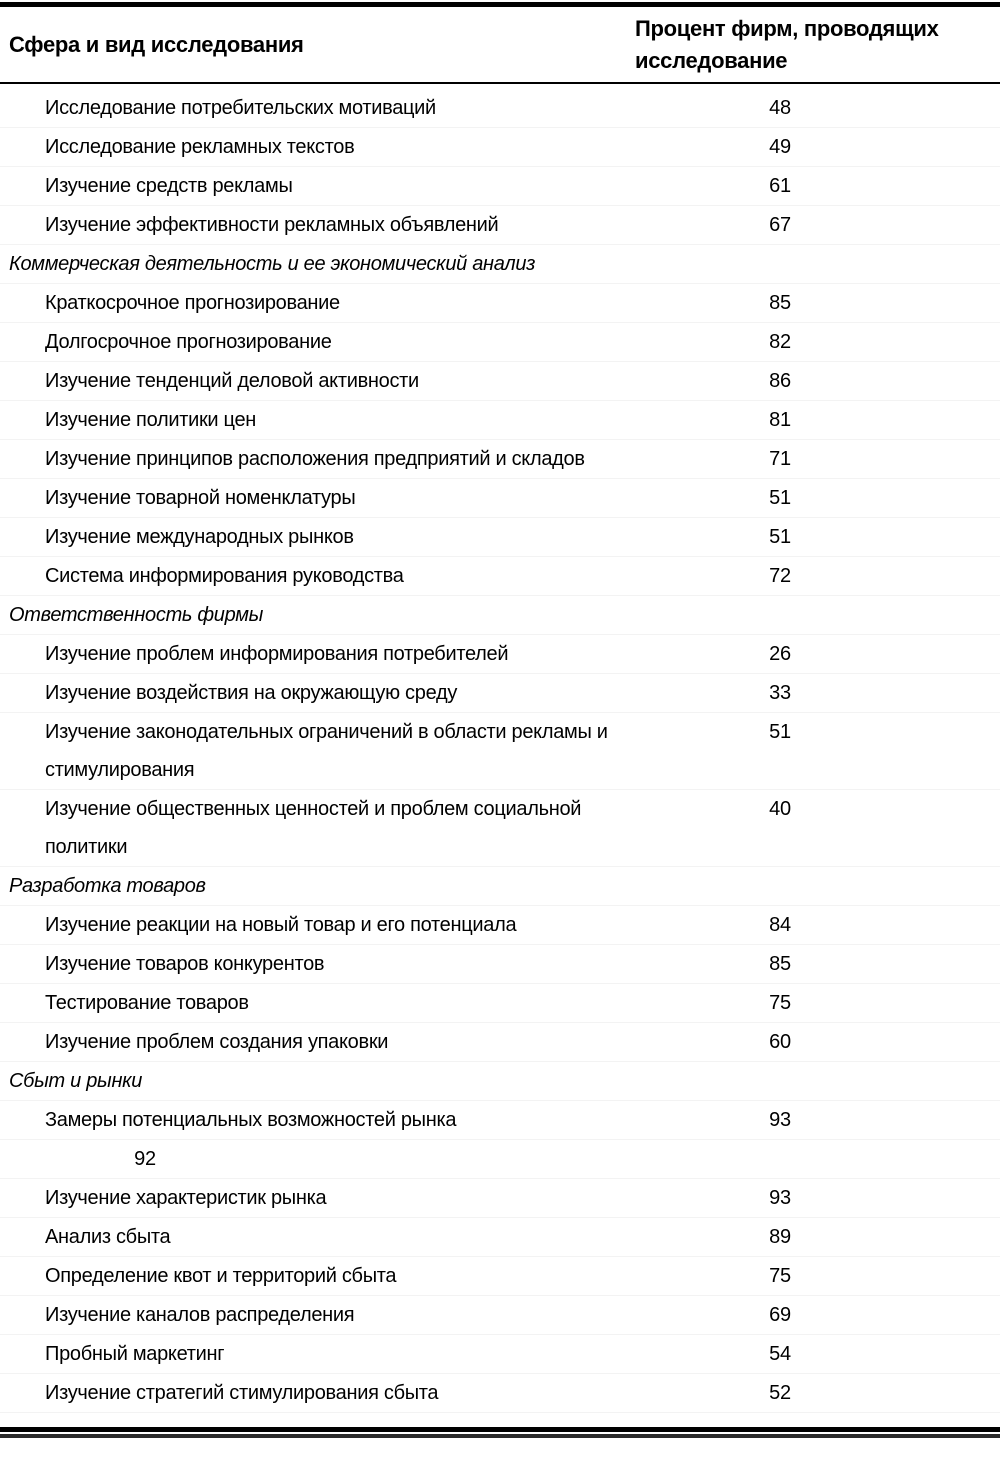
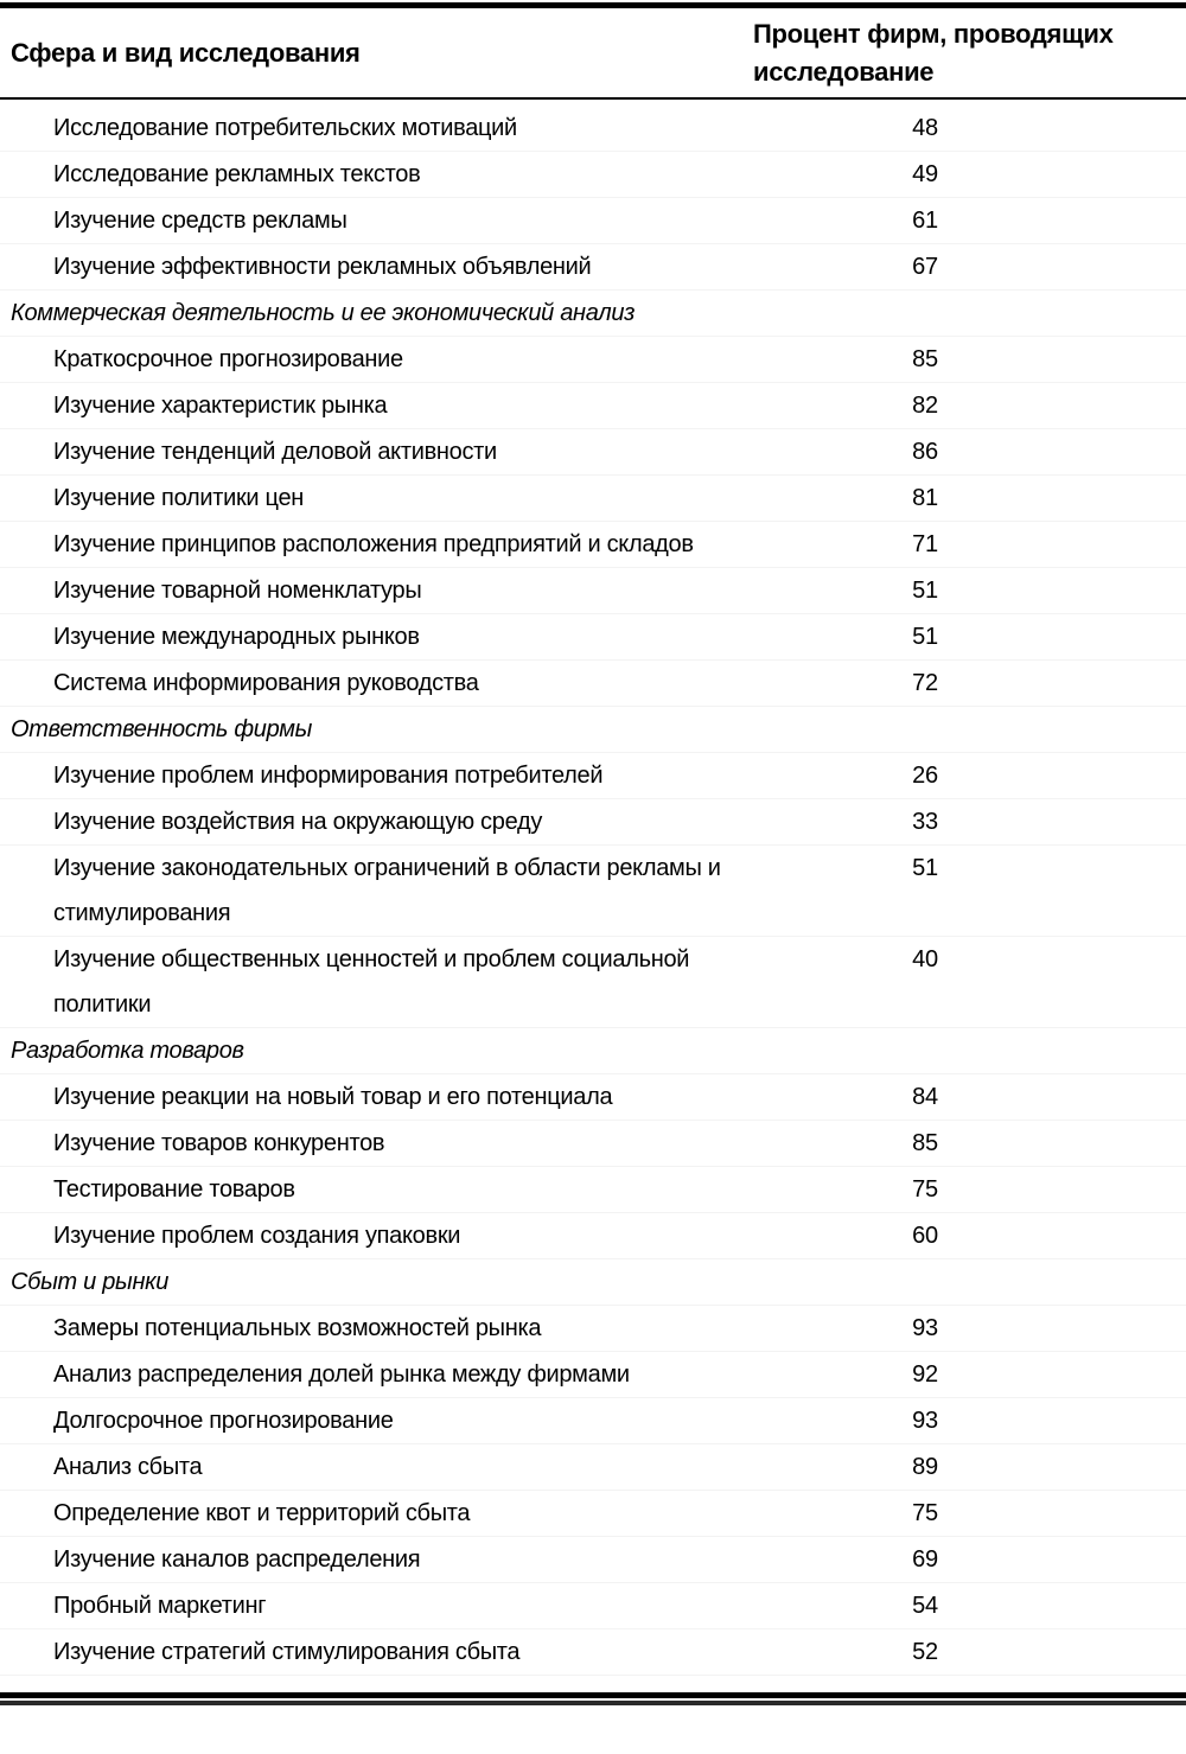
  Сфера и вид исследования
  Процент фирм, проводящих исследование
  Исследование потребительских мотиваций
  48
  Исследование рекламных текстов
  49
  Изучение средств рекламы
  61
  Изучение эффективности рекламных объявлений
  67
  Коммерческая деятельность и ее экономический анализ
  Краткосрочное прогнозирование
  85
- Долгосрочное прогнозирование
+ Изучение характеристик рынка
  82
  Изучение тенденций деловой активности
  86
  Изучение политики цен
  81
  Изучение принципов расположения предприятий и складов
  71
  Изучение товарной номенклатуры
  51
  Изучение международных рынков
  51
  Система информирования руководства
  72
  Ответственность фирмы
  Изучение проблем информирования потребителей
  26
  Изучение воздействия на окружающую среду
  33
  Изучение законодательных ограничений в области рекламы и стимулирования
  51
  Изучение общественных ценностей и проблем социальной политики
  40
  Разработка товаров
  Изучение реакции на новый товар и его потенциала
  84
  Изучение товаров конкурентов
  85
  Тестирование товаров
  75
  Изучение проблем создания упаковки
  60
  Сбыт и рынки
  Замеры потенциальных возможностей рынка
  93
+ Анализ распределения долей рынка между фирмами
  92
- Изучение характеристик рынка
+ Долгосрочное прогнозирование
  93
  Анализ сбыта
  89
  Определение квот и территорий сбыта
  75
  Изучение каналов распределения
  69
  Пробный маркетинг
  54
  Изучение стратегий стимулирования сбыта
  52
